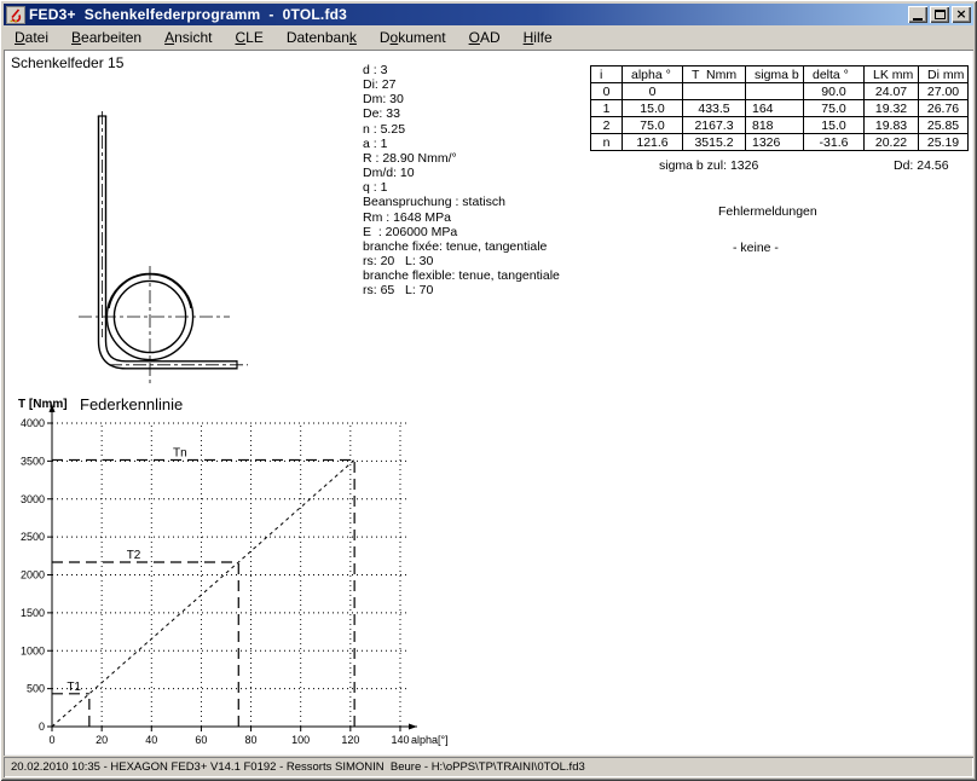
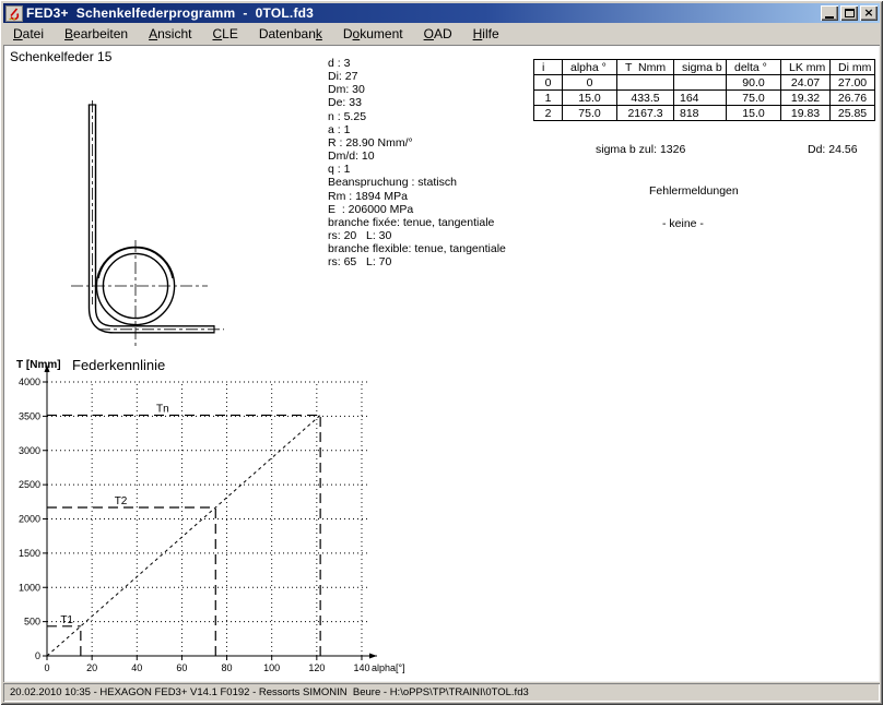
  FED3+ Schenkelfederprogramm - 0TOL.fd3
  ×
  Datei
  Bearbeiten
  Ansicht
  CLE
  Datenbank
  Dokument
  OAD
  Hilfe
  Schenkelfeder 15
  d : 3
  Di: 27
  Dm: 30
  De: 33
  n : 5.25
  a : 1
  R : 28.90 Nmm/°
  Dm/d: 10
  q : 1
  Beanspruchung : statisch
- Rm : 1648 MPa
+ Rm : 1894 MPa
  E : 206000 MPa
  branche fixée: tenue, tangentiale
  rs: 20 L: 30
  branche flexible: tenue, tangentiale
  rs: 65 L: 70
  i	alpha °	T Nmm	sigma b	delta °	LK mm	Di mm
  0	0			90.0	24.07	27.00
  1	15.0	433.5	164	75.0	19.32	26.76
  2	75.0	2167.3	818	15.0	19.83	25.85
- n	121.6	3515.2	1326	-31.6	20.22	25.19
  sigma b zul: 1326
  Dd: 24.56
  Fehlermeldungen
  - keine -
  0
  500
  1000
  1500
  2000
  2500
  3000
  3500
  4000
  0
  20
  40
  60
  80
  100
  120
  140
  alpha[°]
  T1
  T2
  Tn
  Federkennlinie
  T [Nmm]
  20.02.2010 10:35 - HEXAGON FED3+ V14.1 F0192 - Ressorts SIMONIN Beure - H:\oPPS\TP\TRAINI\0TOL.fd3
